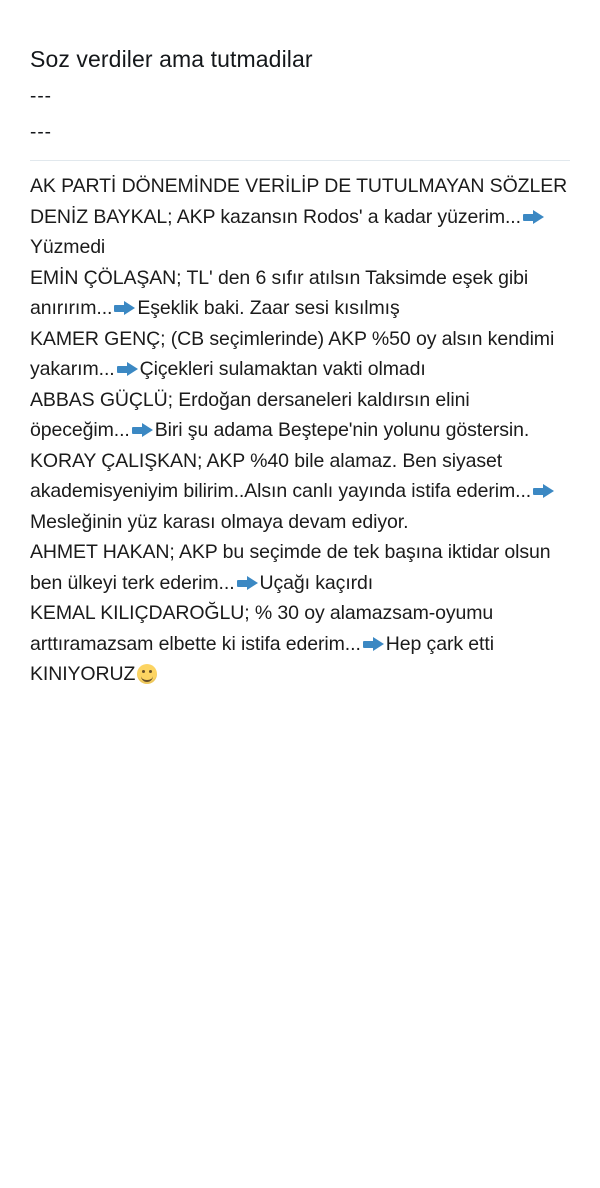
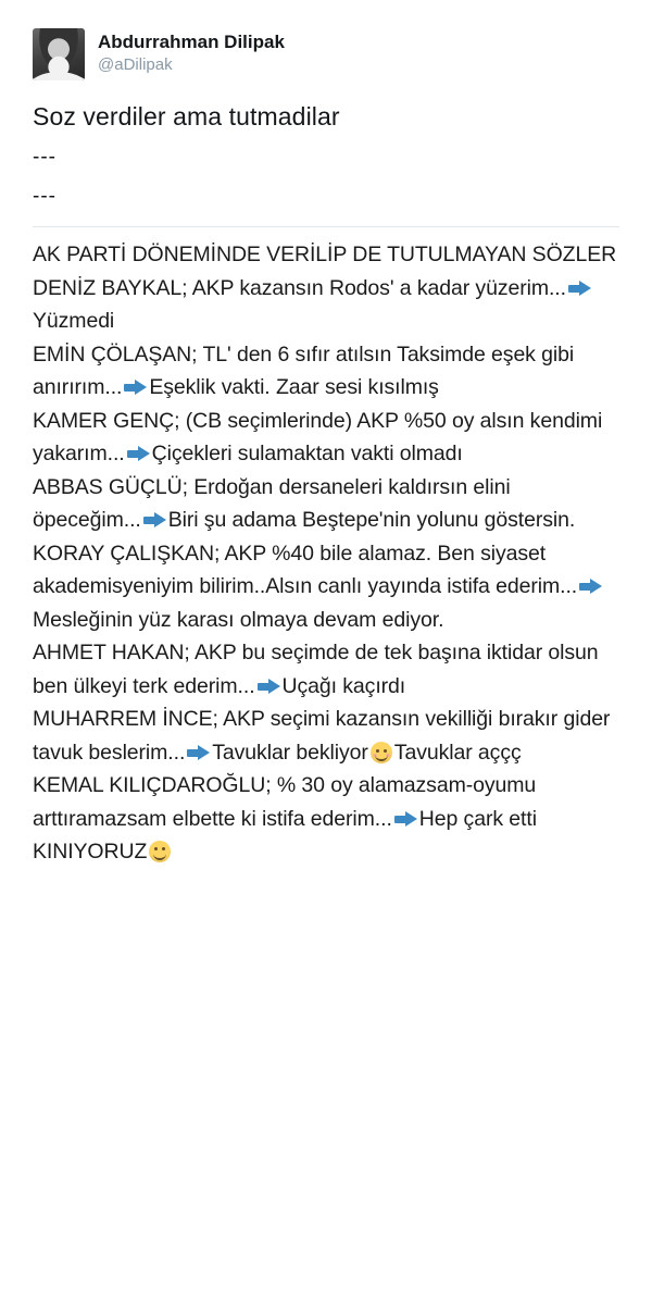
+ Abdurrahman Dilipak
+ @aDilipak
  Soz verdiler ama tutmadilar
  ---
  ---
  AK PARTİ DÖNEMİNDE VERİLİP DE TUTULMAYAN SÖZLER
  DENİZ BAYKAL; AKP kazansın Rodos' a kadar yüzerim...Yüzmedi
- EMİN ÇÖLAŞAN; TL' den 6 sıfır atılsın Taksimde eşek gibi anırırım... Eşeklik baki. Zaar sesi kısılmış
+ EMİN ÇÖLAŞAN; TL' den 6 sıfır atılsın Taksimde eşek gibi anırırım... Eşeklik vakti. Zaar sesi kısılmış
  KAMER GENÇ; (CB seçimlerinde) AKP %50 oy alsın kendimi yakarım... Çiçekleri sulamaktan vakti olmadı
  ABBAS GÜÇLÜ; Erdoğan dersaneleri kaldırsın elini öpeceğim... Biri şu adama Beştepe'nin yolunu göstersin.
  KORAY ÇALIŞKAN; AKP %40 bile alamaz. Ben siyaset akademisyeniyim bilirim..Alsın canlı yayında istifa ederim...Mesleğinin yüz karası olmaya devam ediyor.
  AHMET HAKAN; AKP bu seçimde de tek başına iktidar olsun ben ülkeyi terk ederim... Uçağı kaçırdı
+ MUHARREM İNCE; AKP seçimi kazansın vekilliği bırakır gider tavuk beslerim... Tavuklar bekliyor Tavuklar aççç
  KEMAL KILIÇDAROĞLU; % 30 oy alamazsam-oyumu arttıramazsam elbette ki istifa ederim... Hep çark etti
  KINIYORUZ
